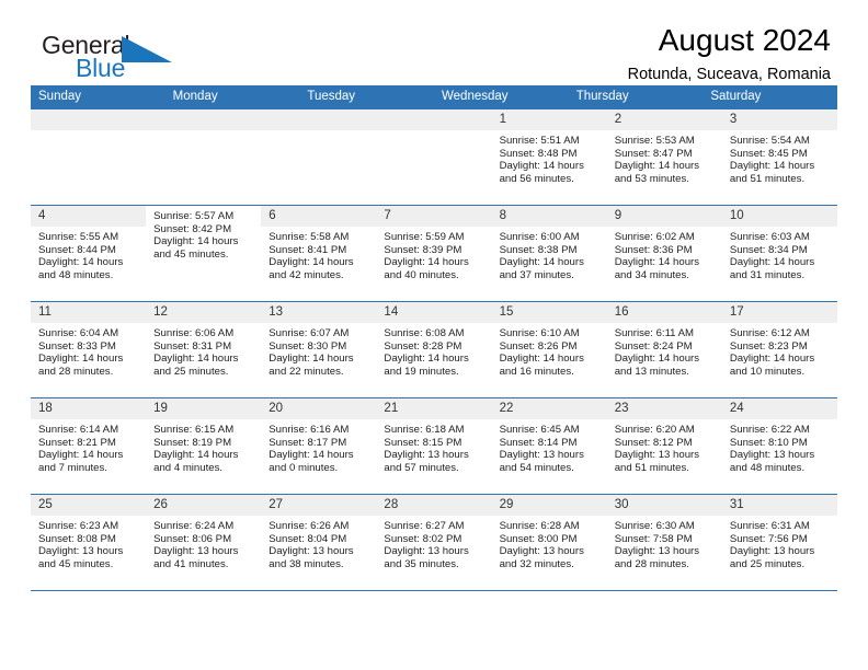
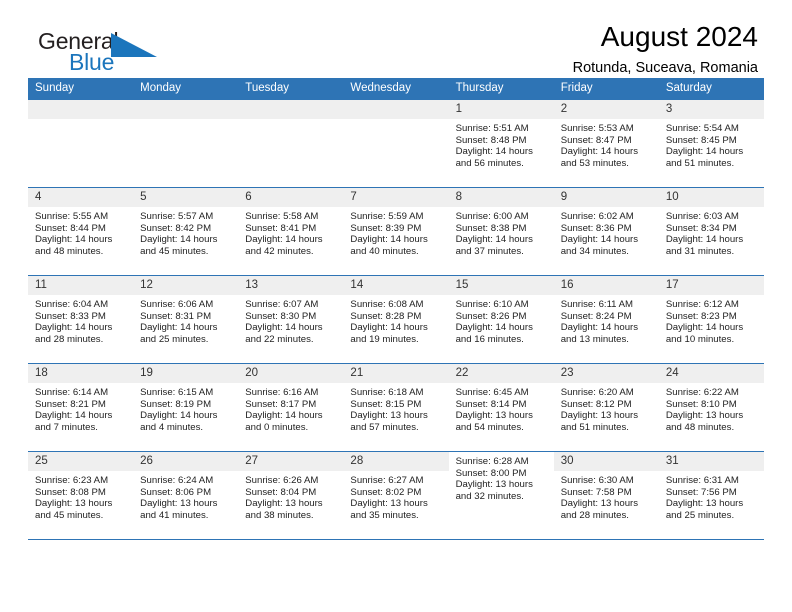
  Genera
  Blue
  August 2024
  Rotunda, Suceava, Romania
  Sunday
  Monday
  Tuesday
  Wednesday
  Thursday
+ Friday
  Saturday
  1
  Sunrise: 5:51 AM
  Sunset: 8:48 PM
  Daylight: 14 hours
  and 56 minutes.
  2
  Sunrise: 5:53 AM
  Sunset: 8:47 PM
  Daylight: 14 hours
  and 53 minutes.
  3
  Sunrise: 5:54 AM
  Sunset: 8:45 PM
  Daylight: 14 hours
  and 51 minutes.
  4
  Sunrise: 5:55 AM
  Sunset: 8:44 PM
  Daylight: 14 hours
  and 48 minutes.
+ 5
  Sunrise: 5:57 AM
  Sunset: 8:42 PM
  Daylight: 14 hours
  and 45 minutes.
  6
  Sunrise: 5:58 AM
  Sunset: 8:41 PM
  Daylight: 14 hours
  and 42 minutes.
  7
  Sunrise: 5:59 AM
  Sunset: 8:39 PM
  Daylight: 14 hours
  and 40 minutes.
  8
  Sunrise: 6:00 AM
  Sunset: 8:38 PM
  Daylight: 14 hours
  and 37 minutes.
  9
  Sunrise: 6:02 AM
  Sunset: 8:36 PM
  Daylight: 14 hours
  and 34 minutes.
  10
  Sunrise: 6:03 AM
  Sunset: 8:34 PM
  Daylight: 14 hours
  and 31 minutes.
  11
  Sunrise: 6:04 AM
  Sunset: 8:33 PM
  Daylight: 14 hours
  and 28 minutes.
  12
  Sunrise: 6:06 AM
  Sunset: 8:31 PM
  Daylight: 14 hours
  and 25 minutes.
  13
  Sunrise: 6:07 AM
  Sunset: 8:30 PM
  Daylight: 14 hours
  and 22 minutes.
  14
  Sunrise: 6:08 AM
  Sunset: 8:28 PM
  Daylight: 14 hours
  and 19 minutes.
  15
  Sunrise: 6:10 AM
  Sunset: 8:26 PM
  Daylight: 14 hours
  and 16 minutes.
  16
  Sunrise: 6:11 AM
  Sunset: 8:24 PM
  Daylight: 14 hours
  and 13 minutes.
  17
  Sunrise: 6:12 AM
  Sunset: 8:23 PM
  Daylight: 14 hours
  and 10 minutes.
  18
  Sunrise: 6:14 AM
  Sunset: 8:21 PM
  Daylight: 14 hours
  and 7 minutes.
  19
  Sunrise: 6:15 AM
  Sunset: 8:19 PM
  Daylight: 14 hours
  and 4 minutes.
  20
  Sunrise: 6:16 AM
  Sunset: 8:17 PM
  Daylight: 14 hours
  and 0 minutes.
  21
  Sunrise: 6:18 AM
  Sunset: 8:15 PM
  Daylight: 13 hours
  and 57 minutes.
  22
  Sunrise: 6:45 AM
  Sunset: 8:14 PM
  Daylight: 13 hours
  and 54 minutes.
  23
  Sunrise: 6:20 AM
  Sunset: 8:12 PM
  Daylight: 13 hours
  and 51 minutes.
  24
  Sunrise: 6:22 AM
  Sunset: 8:10 PM
  Daylight: 13 hours
  and 48 minutes.
  25
  Sunrise: 6:23 AM
  Sunset: 8:08 PM
  Daylight: 13 hours
  and 45 minutes.
  26
  Sunrise: 6:24 AM
  Sunset: 8:06 PM
  Daylight: 13 hours
  and 41 minutes.
  27
  Sunrise: 6:26 AM
  Sunset: 8:04 PM
  Daylight: 13 hours
  and 38 minutes.
  28
  Sunrise: 6:27 AM
  Sunset: 8:02 PM
  Daylight: 13 hours
  and 35 minutes.
- 29
  Sunrise: 6:28 AM
  Sunset: 8:00 PM
  Daylight: 13 hours
  and 32 minutes.
  30
  Sunrise: 6:30 AM
  Sunset: 7:58 PM
  Daylight: 13 hours
  and 28 minutes.
  31
  Sunrise: 6:31 AM
  Sunset: 7:56 PM
  Daylight: 13 hours
  and 25 minutes.
